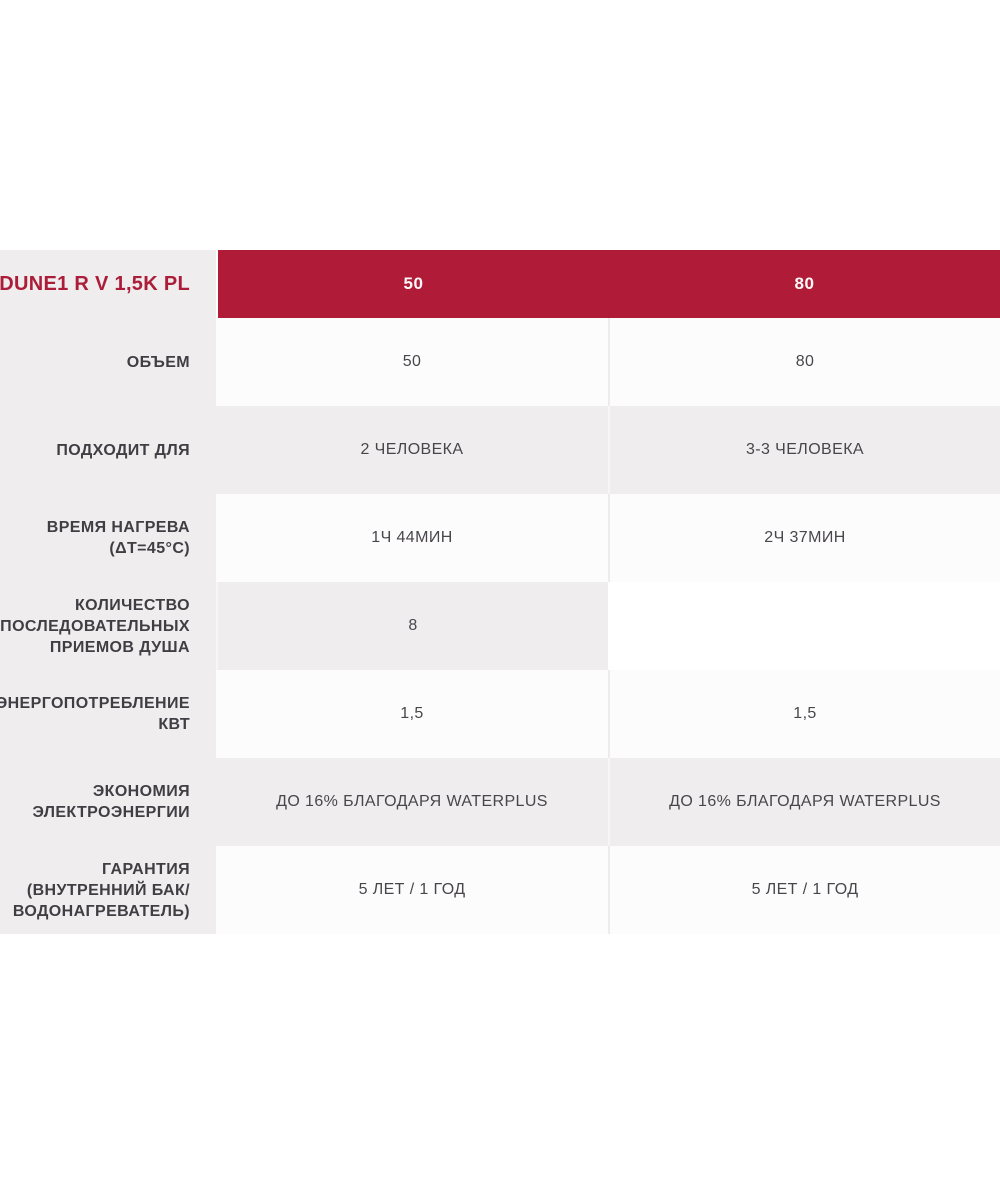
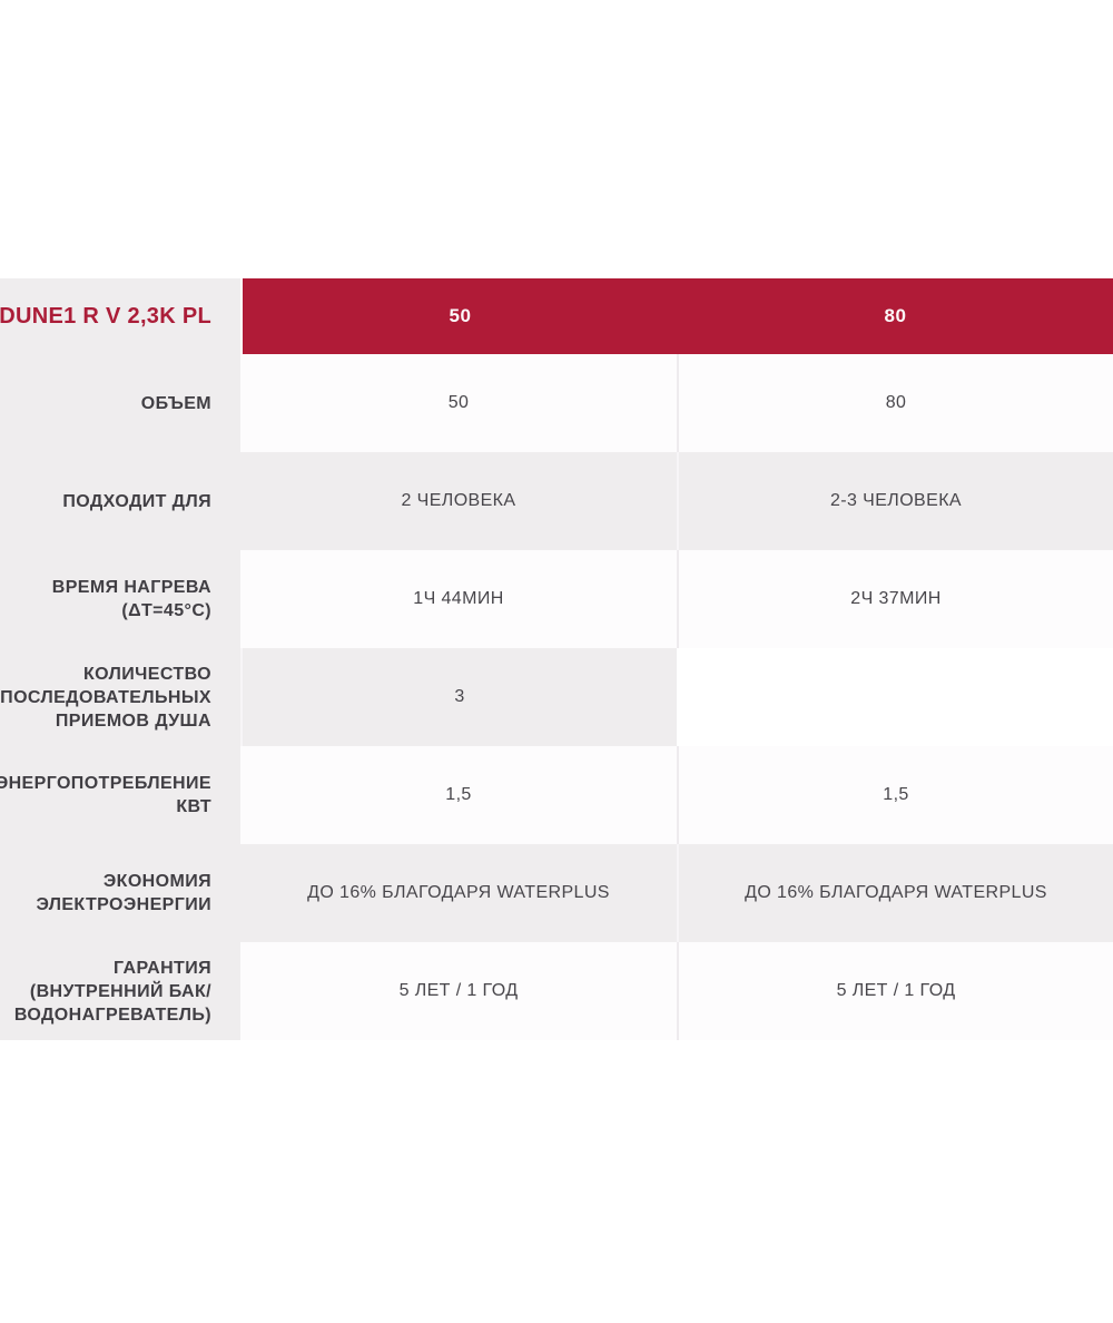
- DUNE1 R V 1,5K PL
+ DUNE1 R V 2,3K PL
  50
  80
  ОБЪЕМ
  50
  80
  ПОДХОДИТ ДЛЯ
  2 ЧЕЛОВЕКА
- 3-3 ЧЕЛОВЕКА
+ 2-3 ЧЕЛОВЕКА
  ВРЕМЯ НАГРЕВА
  (ΔТ=45°С)
  1Ч 44МИН
  2Ч 37МИН
  КОЛИЧЕСТВО
  ПОСЛЕДОВАТЕЛЬНЫХ
  ПРИЕМОВ ДУША
- 8
+ 3
  ЭНЕРГОПОТРЕБЛЕНИЕ
  КВТ
  1,5
  1,5
  ЭКОНОМИЯ
  ЭЛЕКТРОЭНЕРГИИ
  ДО 16% БЛАГОДАРЯ WATERPLUS
  ДО 16% БЛАГОДАРЯ WATERPLUS
  ГАРАНТИЯ
  (ВНУТРЕННИЙ БАК/
  ВОДОНАГРЕВАТЕЛЬ)
  5 ЛЕТ / 1 ГОД
  5 ЛЕТ / 1 ГОД
